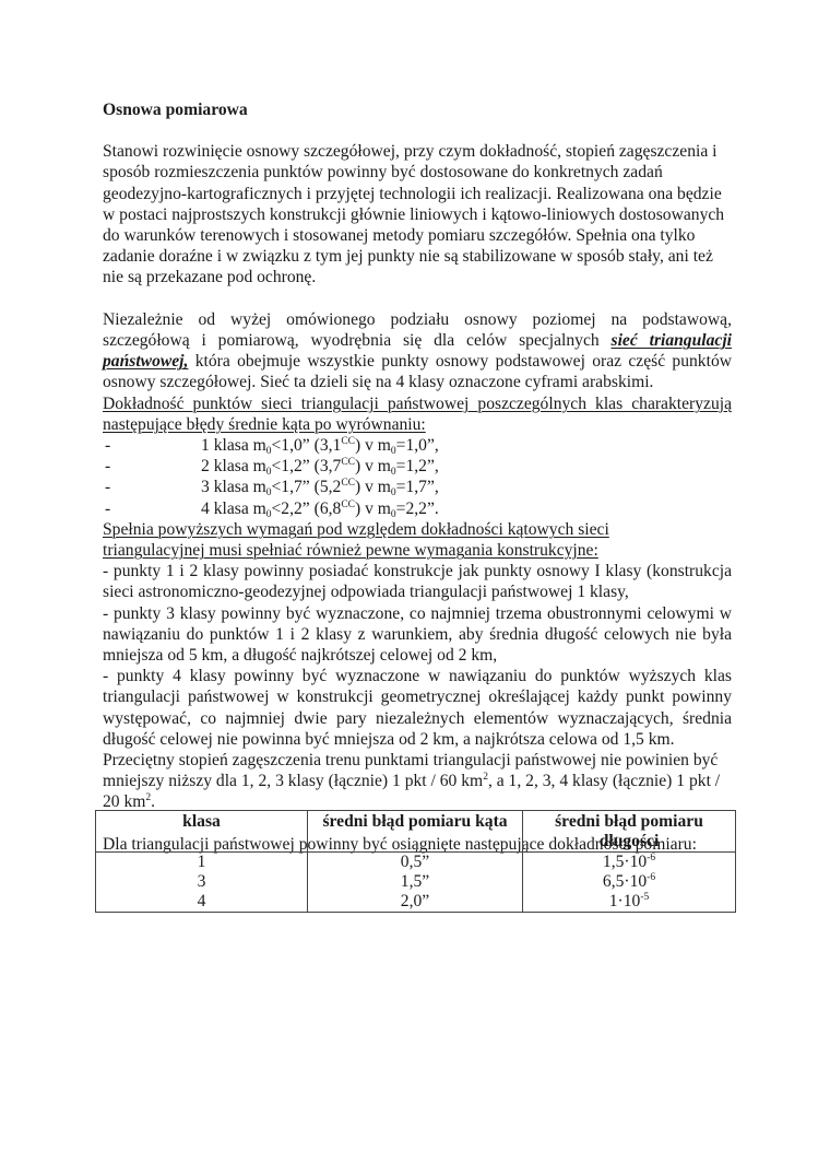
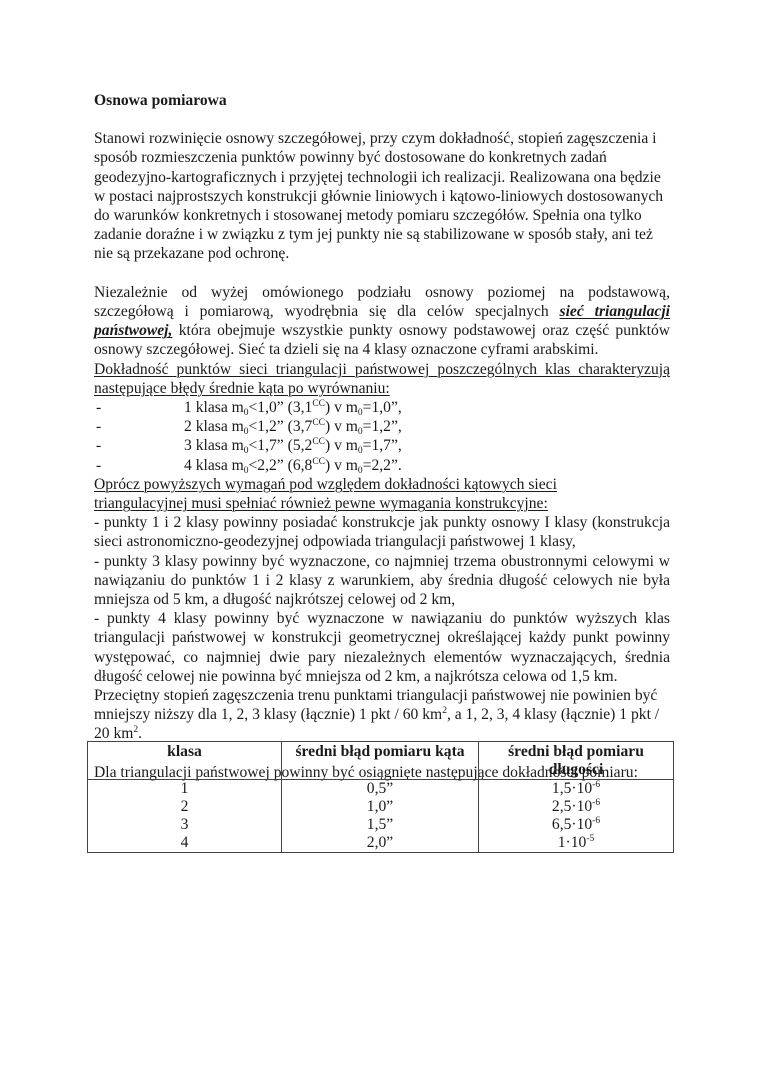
  Osnowa pomiarowa
- Stanowi rozwinięcie osnowy szczegółowej, przy czym dokładność, stopień zagęszczenia i sposób rozmieszczenia punktów powinny być dostosowane do konkretnych zadań geodezyjno-kartograficznych i przyjętej technologii ich realizacji. Realizowana ona będzie w postaci najprostszych konstrukcji głównie liniowych i kątowo-liniowych dostosowanych do warunków terenowych i stosowanej metody pomiaru szczegółów. Spełnia ona tylko zadanie doraźne i w związku z tym jej punkty nie są stabilizowane w sposób stały, ani też nie są przekazane pod ochronę.
+ Stanowi rozwinięcie osnowy szczegółowej, przy czym dokładność, stopień zagęszczenia i sposób rozmieszczenia punktów powinny być dostosowane do konkretnych zadań geodezyjno-kartograficznych i przyjętej technologii ich realizacji. Realizowana ona będzie w postaci najprostszych konstrukcji głównie liniowych i kątowo-liniowych dostosowanych do warunków konkretnych i stosowanej metody pomiaru szczegółów. Spełnia ona tylko zadanie doraźne i w związku z tym jej punkty nie są stabilizowane w sposób stały, ani też nie są przekazane pod ochronę.
  Niezależnie od wyżej omówionego podziału osnowy poziomej na podstawową, szczegółową i pomiarową, wyodrębnia się dla celów specjalnych sieć triangulacji państwowej, która obejmuje wszystkie punkty osnowy podstawowej oraz część punktów osnowy szczegółowej. Sieć ta dzieli się na 4 klasy oznaczone cyframi arabskimi.
  Dokładność punktów sieci triangulacji państwowej poszczególnych klas charakteryzują następujące błędy średnie kąta po wyrównaniu:
  -
  1 klasa m0<1,0” (3,1CC) v m0=1,0”,
  -
  2 klasa m0<1,2” (3,7CC) v m0=1,2”,
  -
  3 klasa m0<1,7” (5,2CC) v m0=1,7”,
  -
  4 klasa m0<2,2” (6,8CC) v m0=2,2”.
- Spełnia powyższych wymagań pod względem dokładności kątowych sieci triangulacyjnej musi spełniać również pewne wymagania konstrukcyjne:
+ Oprócz powyższych wymagań pod względem dokładności kątowych sieci triangulacyjnej musi spełniać również pewne wymagania konstrukcyjne:
  - punkty 1 i 2 klasy powinny posiadać konstrukcje jak punkty osnowy I klasy (konstrukcja sieci astronomiczno-geodezyjnej odpowiada triangulacji państwowej 1 klasy,
  - punkty 3 klasy powinny być wyznaczone, co najmniej trzema obustronnymi celowymi w nawiązaniu do punktów 1 i 2 klasy z warunkiem, aby średnia długość celowych nie była mniejsza od 5 km, a długość najkrótszej celowej od 2 km,
  - punkty 4 klasy powinny być wyznaczone w nawiązaniu do punktów wyższych klas triangulacji państwowej w konstrukcji geometrycznej określającej każdy punkt powinny występować, co najmniej dwie pary niezależnych elementów wyznaczających, średnia długość celowej nie powinna być mniejsza od 2 km, a najkrótsza celowa od 1,5 km.
  Przeciętny stopień zagęszczenia trenu punktami triangulacji państwowej nie powinien być mniejszy niższy dla 1, 2, 3 klasy (łącznie) 1 pkt / 60 km2, a 1, 2, 3, 4 klasy (łącznie) 1 pkt / 20 km2.
  Dla triangulacji państwowej powinny być osiągnięte następujące dokładności pomiaru:
  klasa	średni błąd pomiaru kąta	średni błąd pomiaru długości
  1	0,5”	1,5·10-6
+ 2	1,0”	2,5·10-6
  3	1,5”	6,5·10-6
  4	2,0”	1·10-5
